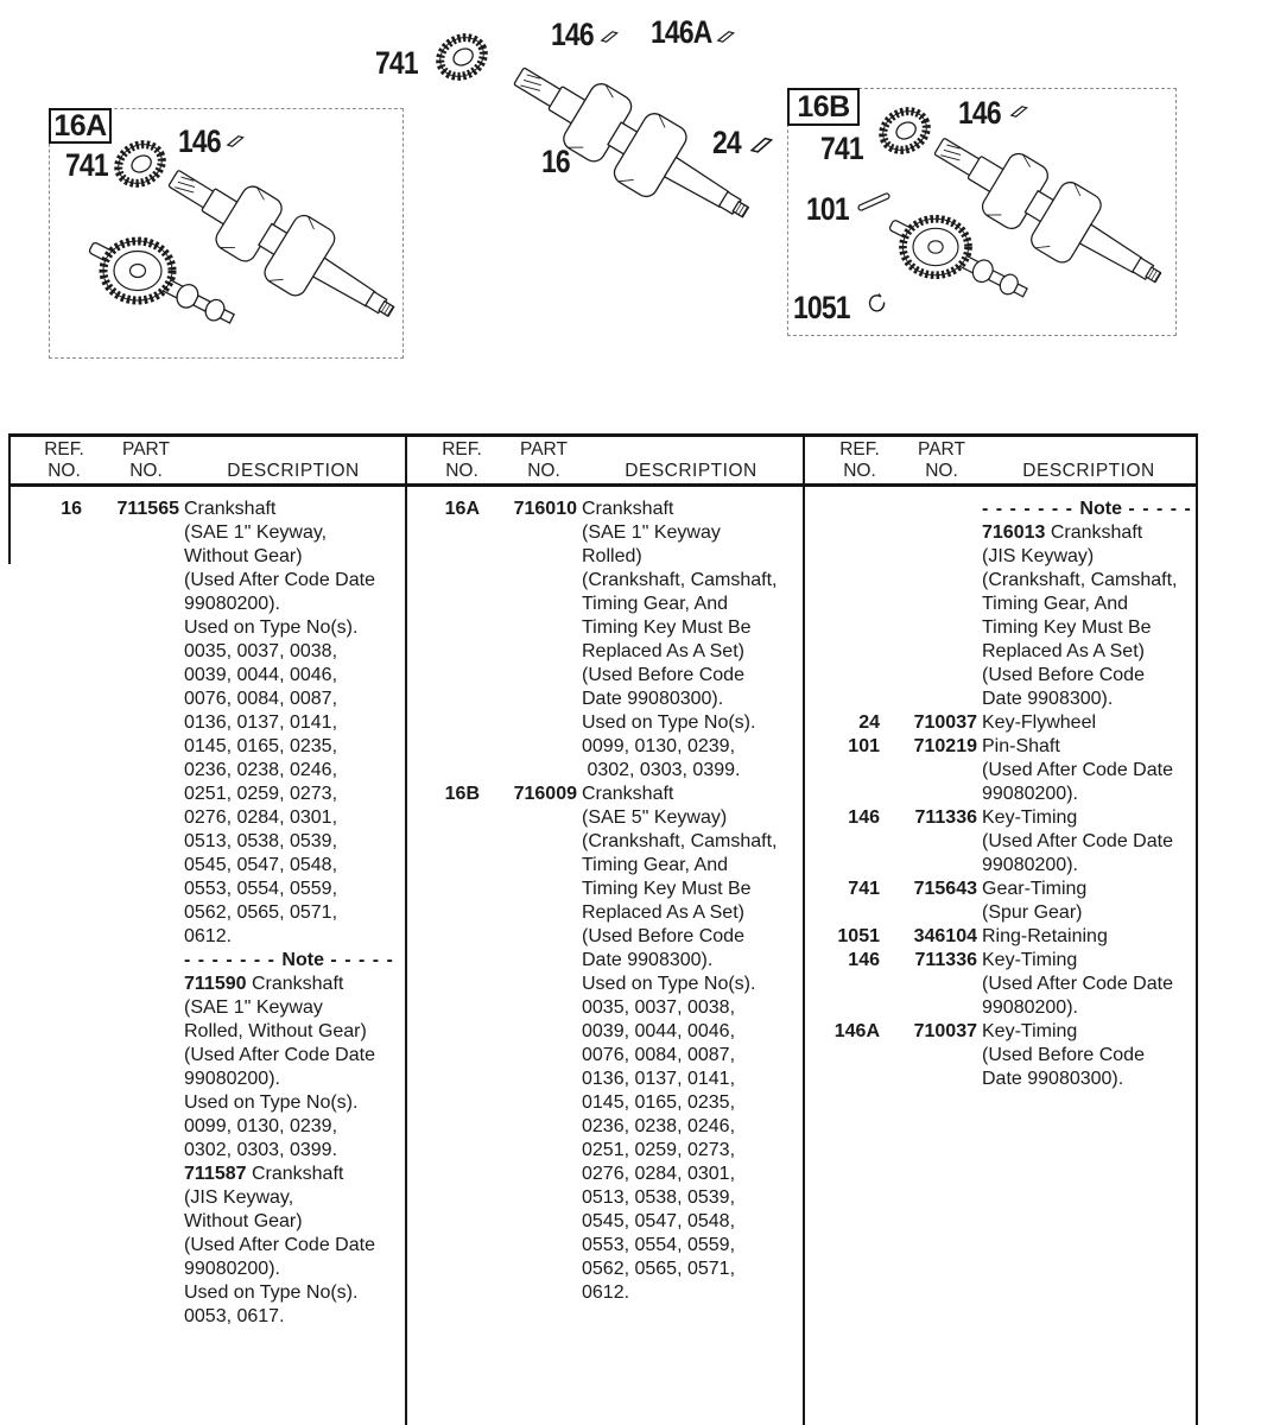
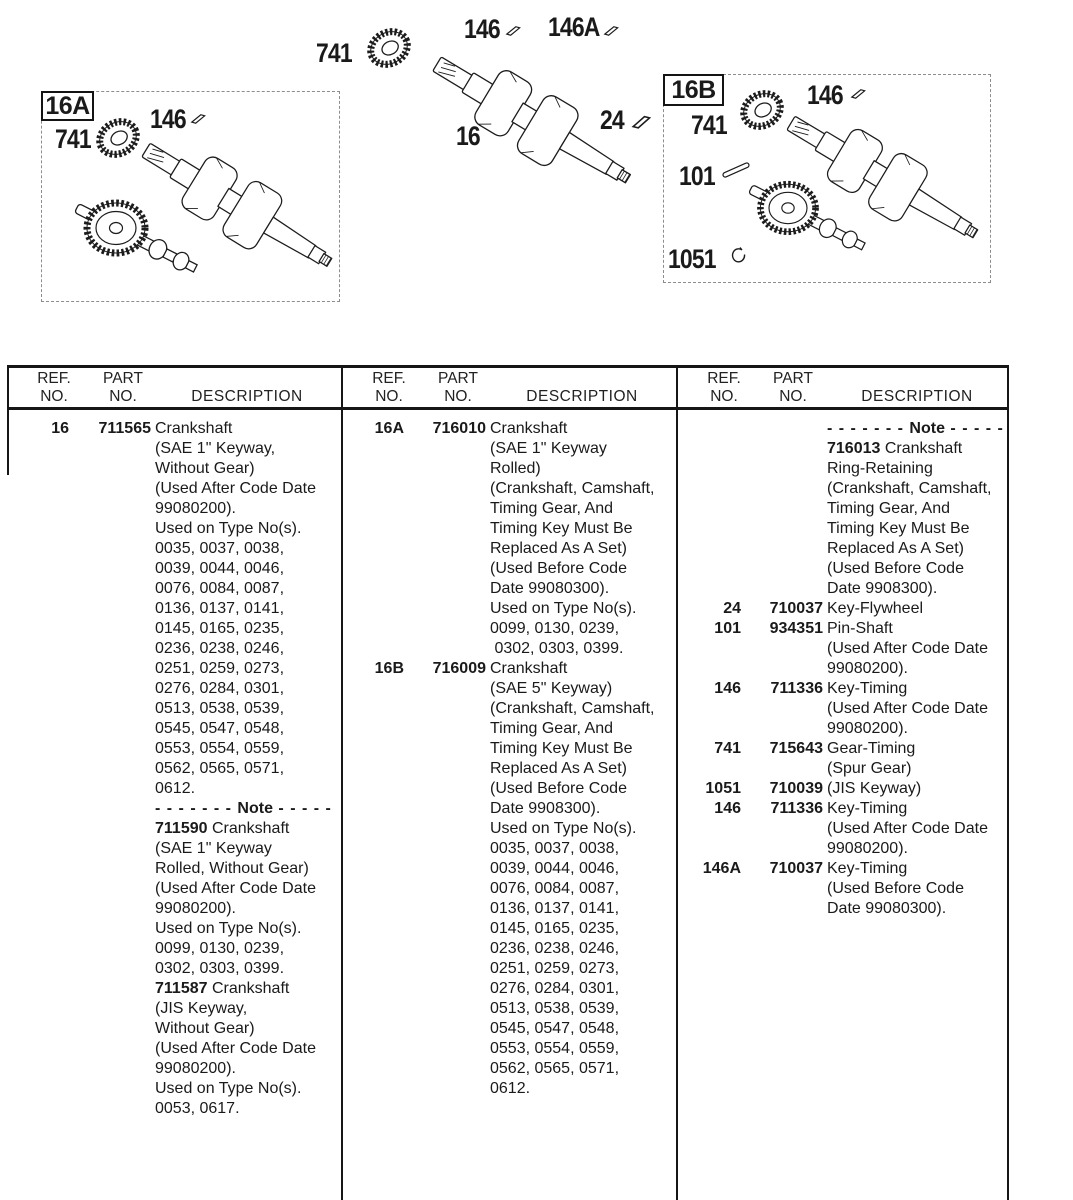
  16A
  741
  146
  741
  146
  146A
  16
  24
  16B
  146
  741
  101
  1051
  REF.
  NO.
  PART
  NO.
  DESCRIPTION
  REF.
  NO.
  PART
  NO.
  DESCRIPTION
  REF.
  NO.
  PART
  NO.
  DESCRIPTION
  16
  711565
  Crankshaft
  (SAE 1" Keyway,
  Without Gear)
  (Used After Code Date
  99080200).
  Used on Type No(s).
  0035, 0037, 0038,
  0039, 0044, 0046,
  0076, 0084, 0087,
  0136, 0137, 0141,
  0145, 0165, 0235,
  0236, 0238, 0246,
  0251, 0259, 0273,
  0276, 0284, 0301,
  0513, 0538, 0539,
  0545, 0547, 0548,
  0553, 0554, 0559,
  0562, 0565, 0571,
  0612.
  - - - - - - - Note - - - - -
  711590 Crankshaft
  (SAE 1" Keyway
  Rolled, Without Gear)
  (Used After Code Date
  99080200).
  Used on Type No(s).
  0099, 0130, 0239,
  0302, 0303, 0399.
  711587 Crankshaft
  (JIS Keyway,
  Without Gear)
  (Used After Code Date
  99080200).
  Used on Type No(s).
  0053, 0617.
  16A
  716010
  Crankshaft
  (SAE 1" Keyway
  Rolled)
  (Crankshaft, Camshaft,
  Timing Gear, And
  Timing Key Must Be
  Replaced As A Set)
  (Used Before Code
  Date 99080300).
  Used on Type No(s).
  0099, 0130, 0239,
  0302, 0303, 0399.
  16B
  716009
  Crankshaft
  (SAE 5" Keyway)
  (Crankshaft, Camshaft,
  Timing Gear, And
  Timing Key Must Be
  Replaced As A Set)
  (Used Before Code
  Date 9908300).
  Used on Type No(s).
  0035, 0037, 0038,
  0039, 0044, 0046,
  0076, 0084, 0087,
  0136, 0137, 0141,
  0145, 0165, 0235,
  0236, 0238, 0246,
  0251, 0259, 0273,
  0276, 0284, 0301,
  0513, 0538, 0539,
  0545, 0547, 0548,
  0553, 0554, 0559,
  0562, 0565, 0571,
  0612.
  - - - - - - - Note - - - - -
  716013 Crankshaft
- (JIS Keyway)
+ Ring-Retaining
  (Crankshaft, Camshaft,
  Timing Gear, And
  Timing Key Must Be
  Replaced As A Set)
  (Used Before Code
  Date 9908300).
  24
  710037
  Key-Flywheel
  101
- 710219
+ 934351
  Pin-Shaft
  (Used After Code Date
  99080200).
  146
  711336
  Key-Timing
  (Used After Code Date
  99080200).
  741
  715643
  Gear-Timing
  (Spur Gear)
  1051
- 346104
+ 710039
- Ring-Retaining
+ (JIS Keyway)
  146
  711336
  Key-Timing
  (Used After Code Date
  99080200).
  146A
  710037
  Key-Timing
  (Used Before Code
  Date 99080300).
